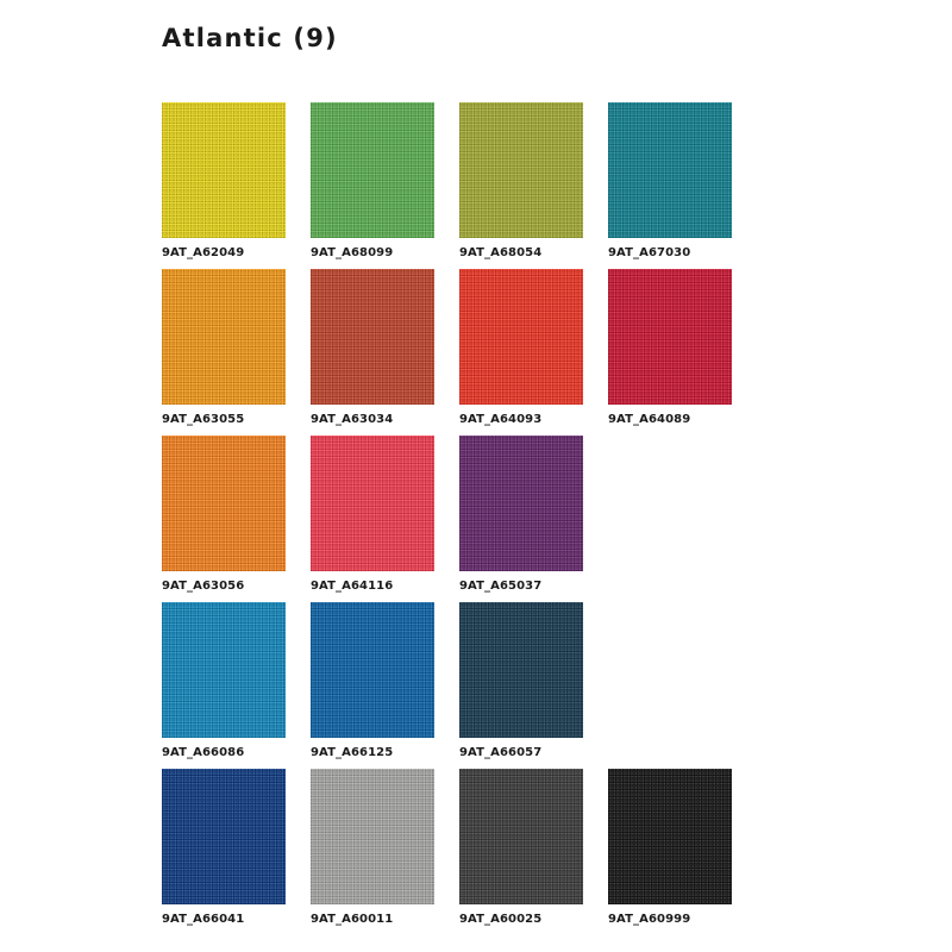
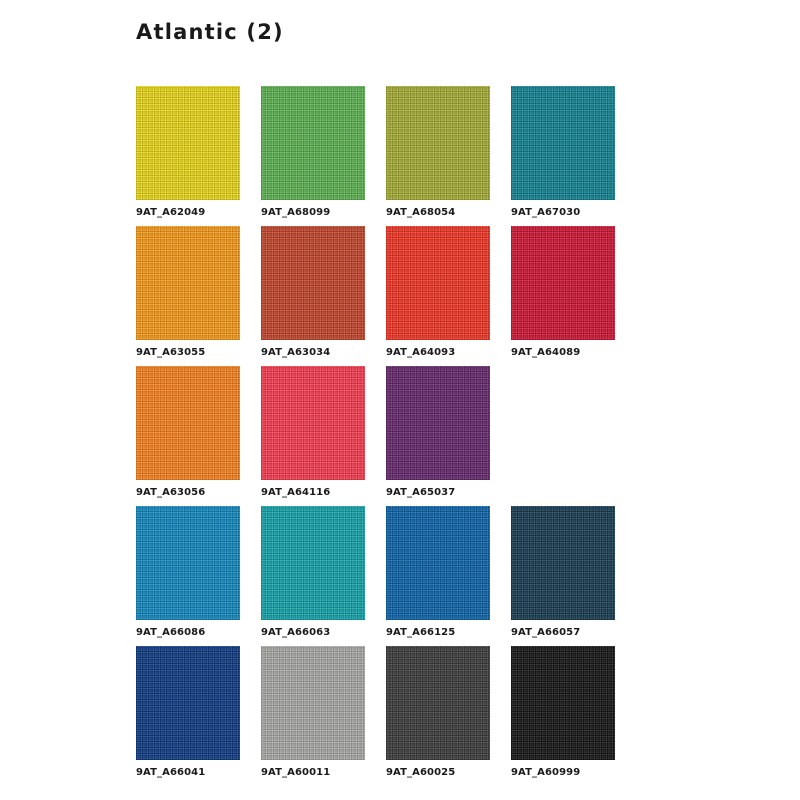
- Atlantic (9)
+ Atlantic (2)
  9AT_A62049
  9AT_A68099
  9AT_A68054
  9AT_A67030
  9AT_A63055
  9AT_A63034
  9AT_A64093
  9AT_A64089
  9AT_A63056
  9AT_A64116
  9AT_A65037
  9AT_A66086
+ 9AT_A66063
  9AT_A66125
  9AT_A66057
  9AT_A66041
  9AT_A60011
  9AT_A60025
  9AT_A60999
